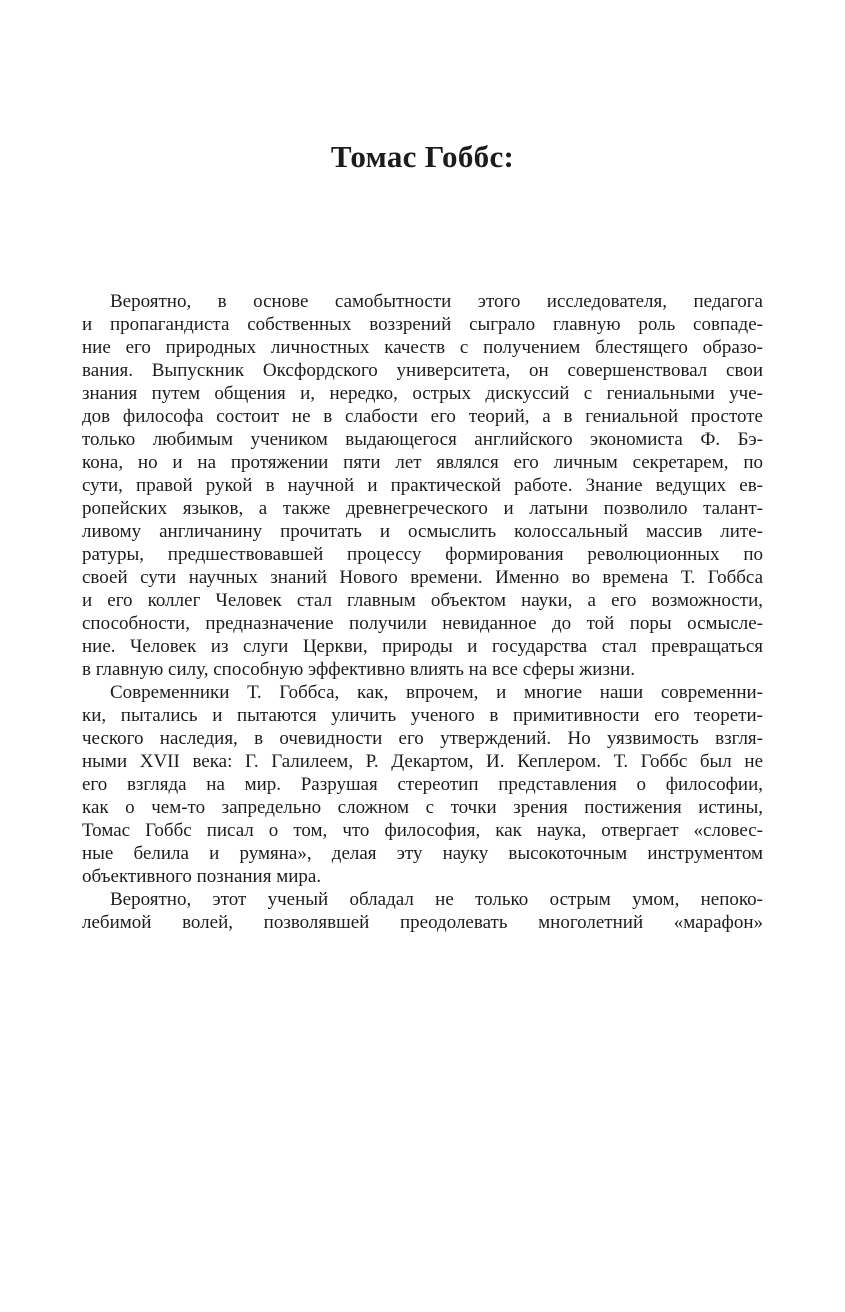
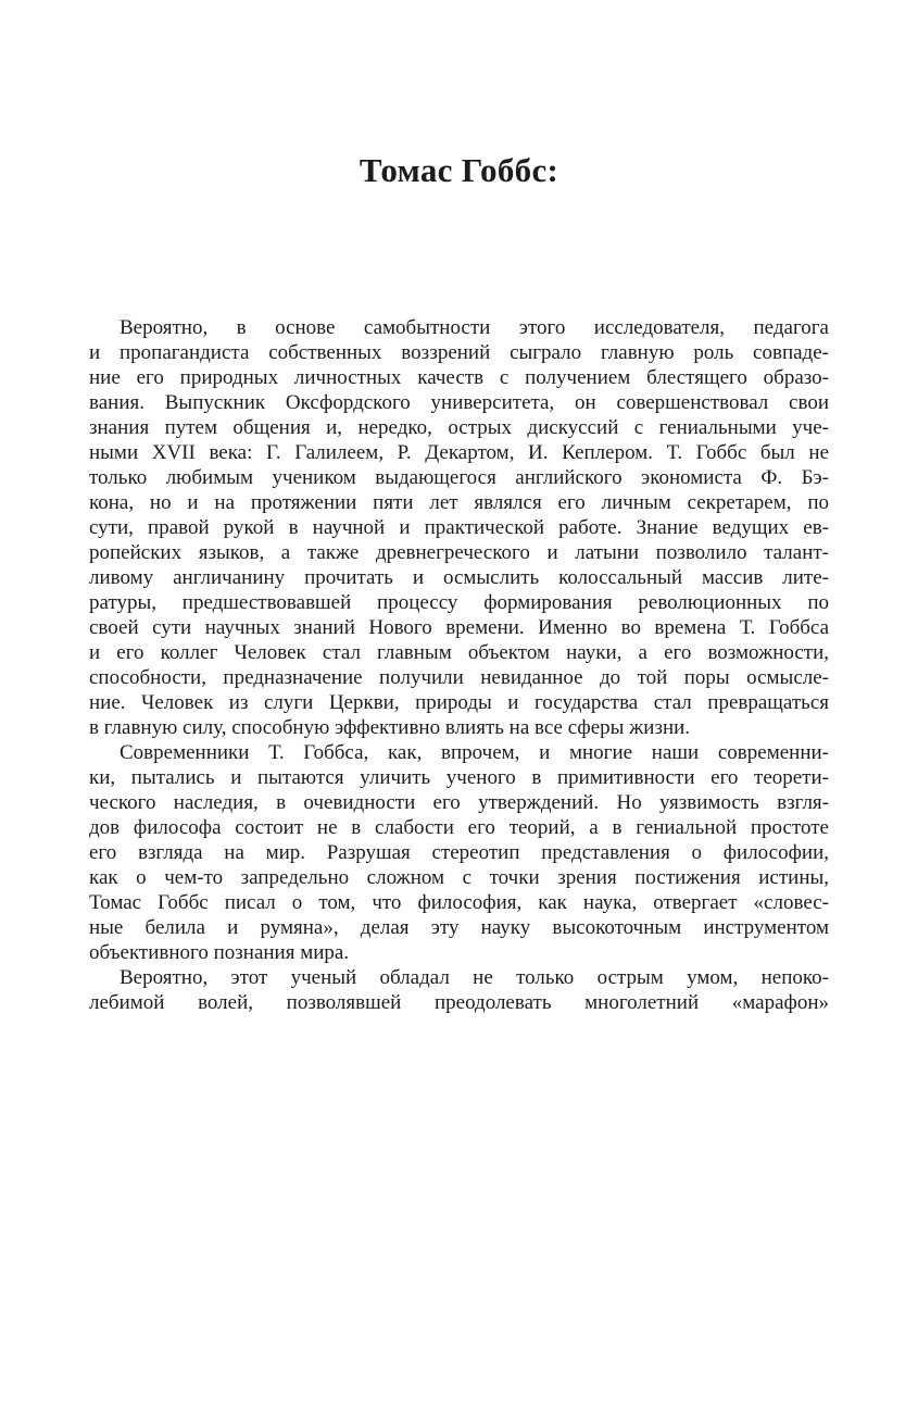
  Томас Гоббс:
  Вероятно, в основе самобытности этого исследователя, педагога
  и пропагандиста собственных воззрений сыграло главную роль совпаде-
  ние его природных личностных качеств с получением блестящего образо-
  вания. Выпускник Оксфордского университета, он совершенствовал свои
  знания путем общения и, нередко, острых дискуссий с гениальными уче-
- дов философа состоит не в слабости его теорий, а в гениальной простоте
+ ными XVII века: Г. Галилеем, Р. Декартом, И. Кеплером. Т. Гоббс был не
  только любимым учеником выдающегося английского экономиста Ф. Бэ-
  кона, но и на протяжении пяти лет являлся его личным секретарем, по
  сути, правой рукой в научной и практической работе. Знание ведущих ев-
  ропейских языков, а также древнегреческого и латыни позволило талант-
  ливому англичанину прочитать и осмыслить колоссальный массив лите-
  ратуры, предшествовавшей процессу формирования революционных по
  своей сути научных знаний Нового времени. Именно во времена Т. Гоббса
  и его коллег Человек стал главным объектом науки, а его возможности,
  способности, предназначение получили невиданное до той поры осмысле-
  ние. Человек из слуги Церкви, природы и государства стал превращаться
  в главную силу, способную эффективно влиять на все сферы жизни.
  Современники Т. Гоббса, как, впрочем, и многие наши современни-
  ки, пытались и пытаются уличить ученого в примитивности его теорети-
  ческого наследия, в очевидности его утверждений. Но уязвимость взгля-
- ными XVII века: Г. Галилеем, Р. Декартом, И. Кеплером. Т. Гоббс был не
+ дов философа состоит не в слабости его теорий, а в гениальной простоте
  его взгляда на мир. Разрушая стереотип представления о философии,
  как о чем-то запредельно сложном с точки зрения постижения истины,
  Томас Гоббс писал о том, что философия, как наука, отвергает «словес-
  ные белила и румяна», делая эту науку высокоточным инструментом
  объективного познания мира.
  Вероятно, этот ученый обладал не только острым умом, непоко-
  лебимой волей, позволявшей преодолевать многолетний «марафон»
